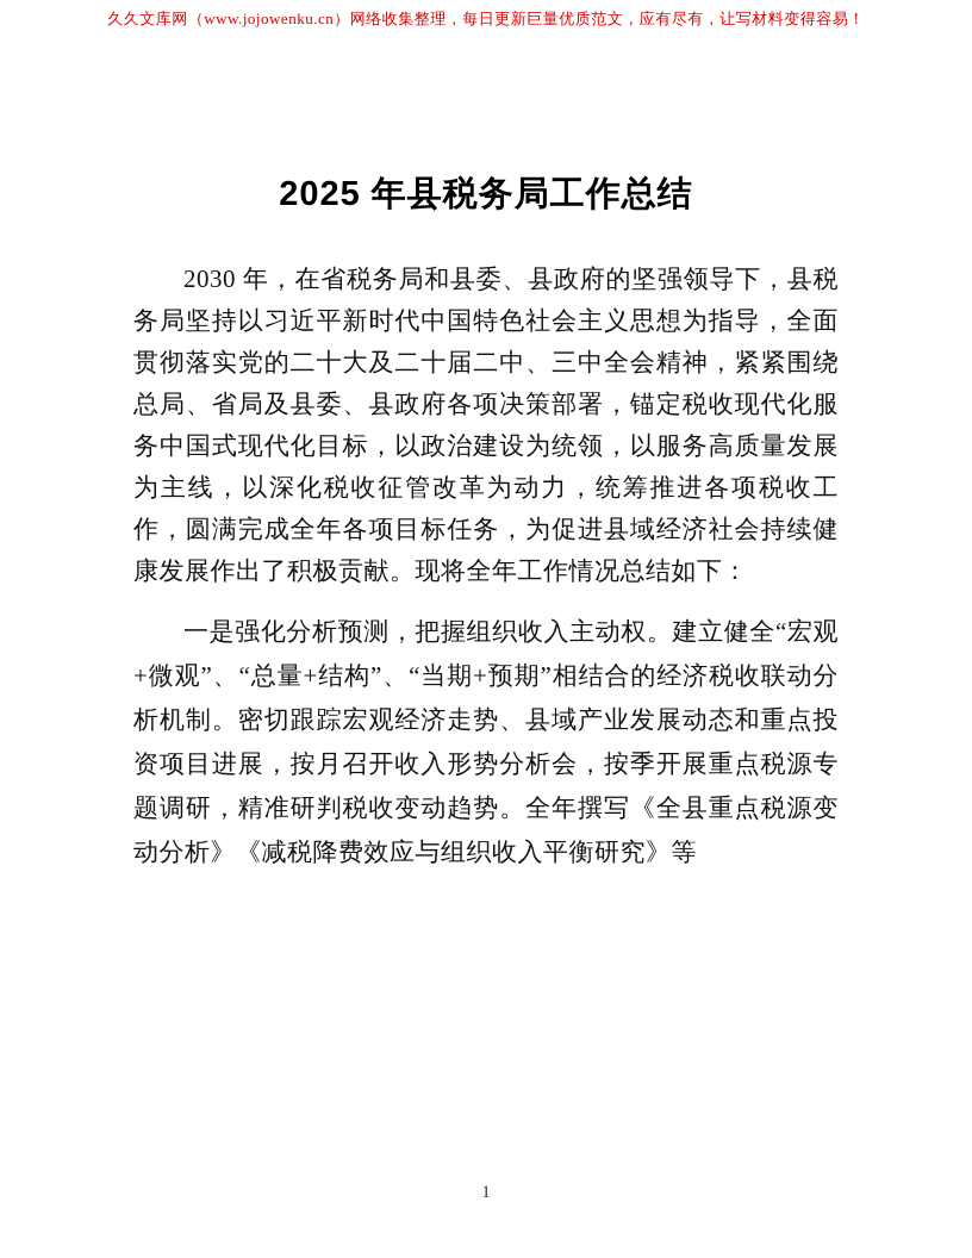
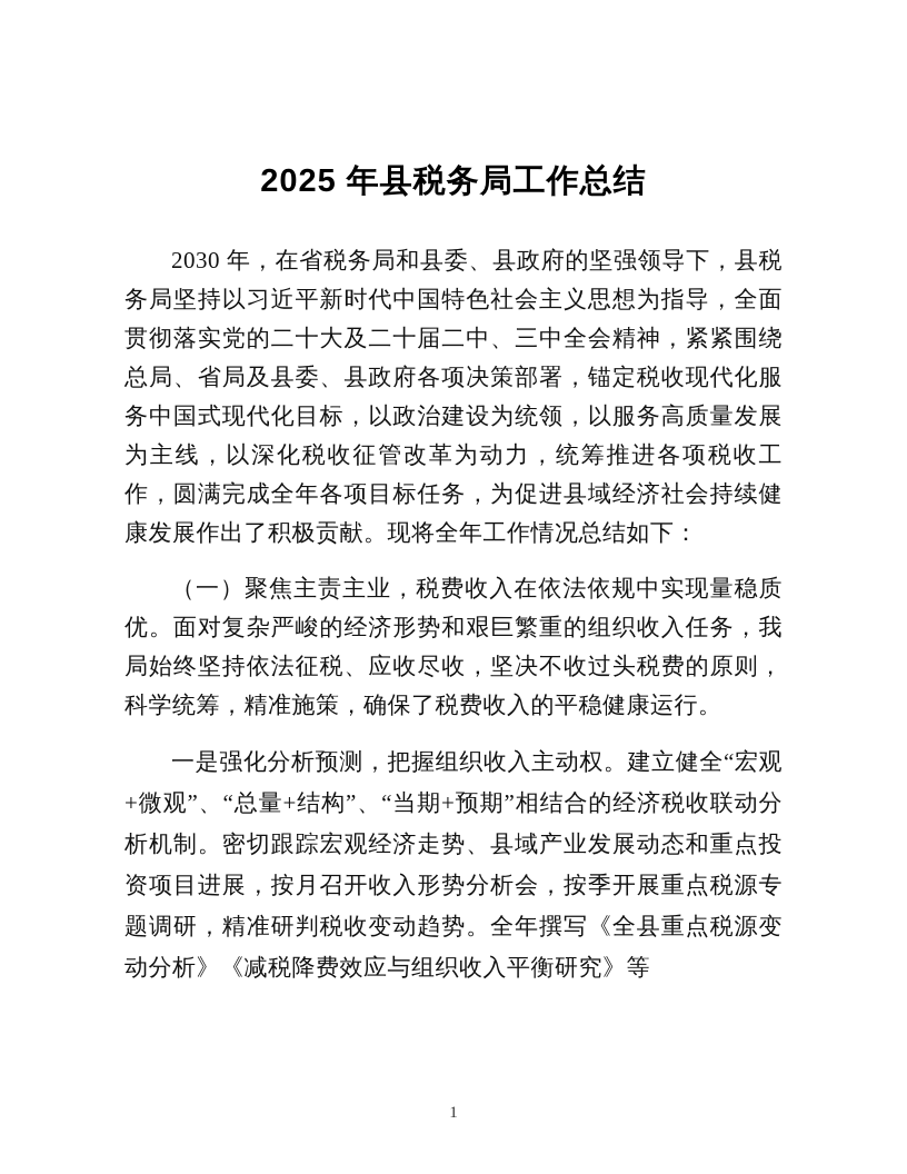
- 久久文库网（www.jojowenku.cn）网络收集整理，每日更新巨量优质范文，应有尽有，让写材料变得容易！
  2025 年县税务局工作总结
  2030 年，在省税务局和县委、县政府的坚强领导下，县税务局坚持以习近平新时代中国特色社会主义思想为指导，全面贯彻落实党的二十大及二十届二中、三中全会精神，紧紧围绕总局、省局及县委、县政府各项决策部署，锚定税收现代化服务中国式现代化目标，以政治建设为统领，以服务高质量发展为主线，以深化税收征管改革为动力，统筹推进各项税收工作，圆满完成全年各项目标任务，为促进县域经济社会持续健康发展作出了积极贡献。现将全年工作情况总结如下：
+ （一）聚焦主责主业，税费收入在依法依规中实现量稳质优。面对复杂严峻的经济形势和艰巨繁重的组织收入任务，我局始终坚持依法征税、应收尽收，坚决不收过头税费的原则，科学统筹，精准施策，确保了税费收入的平稳健康运行。
  一是强化分析预测，把握组织收入主动权。建立健全“宏观+微观”、“总量+结构”、“当期+预期”相结合的经济税收联动分析机制。密切跟踪宏观经济走势、县域产业发展动态和重点投资项目进展，按月召开收入形势分析会，按季开展重点税源专题调研，精准研判税收变动趋势。全年撰写《全县重点税源变动分析》《减税降费效应与组织收入平衡研究》等
  1
